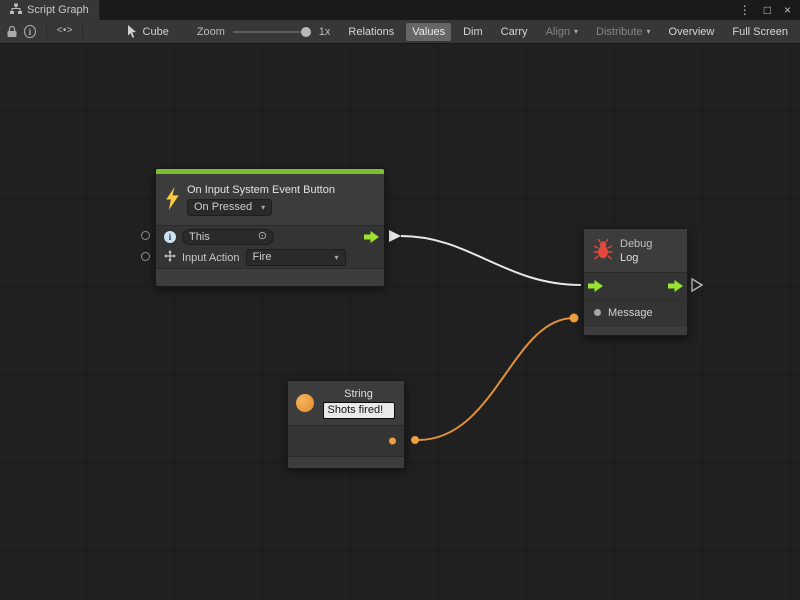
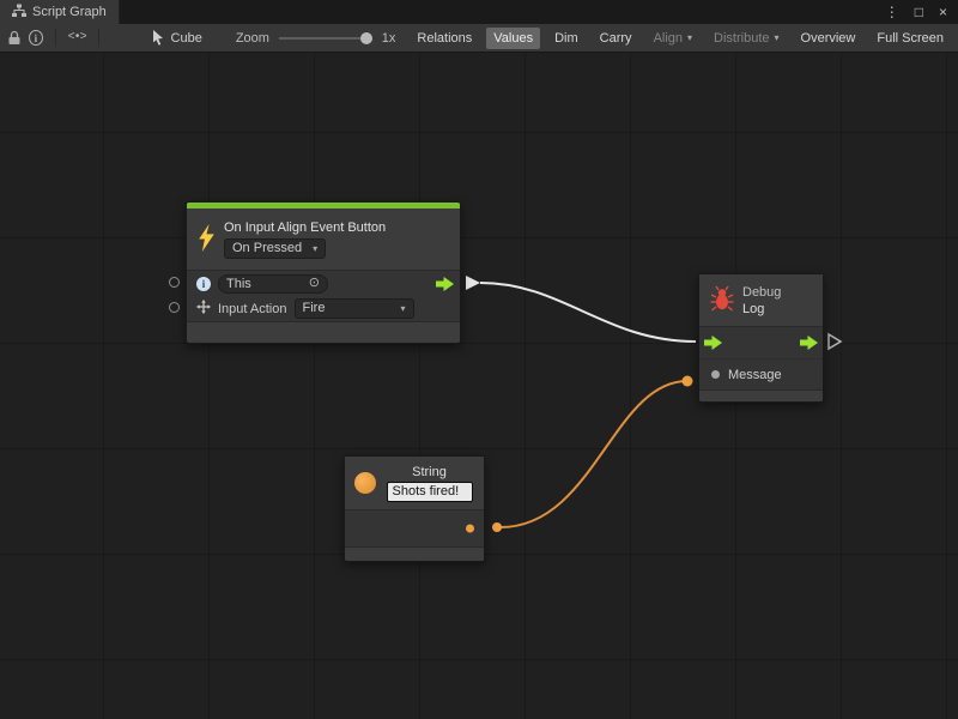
  Script Graph
  ⋮
  □
  ×
  i
  <•>
  Cube
  Zoom
  1x
  Relations
  Values
  Dim
  Carry
  Align
  ▾
  Distribute
  ▾
  Overview
  Full Screen
- On Input System Event Button
+ On Input Align Event Button
  On Pressed
  ▾
  i
  This
  ⊙
  Input Action
  Fire
  ▾
  Debug
  Log
  Message
  String
  Shots fired!
